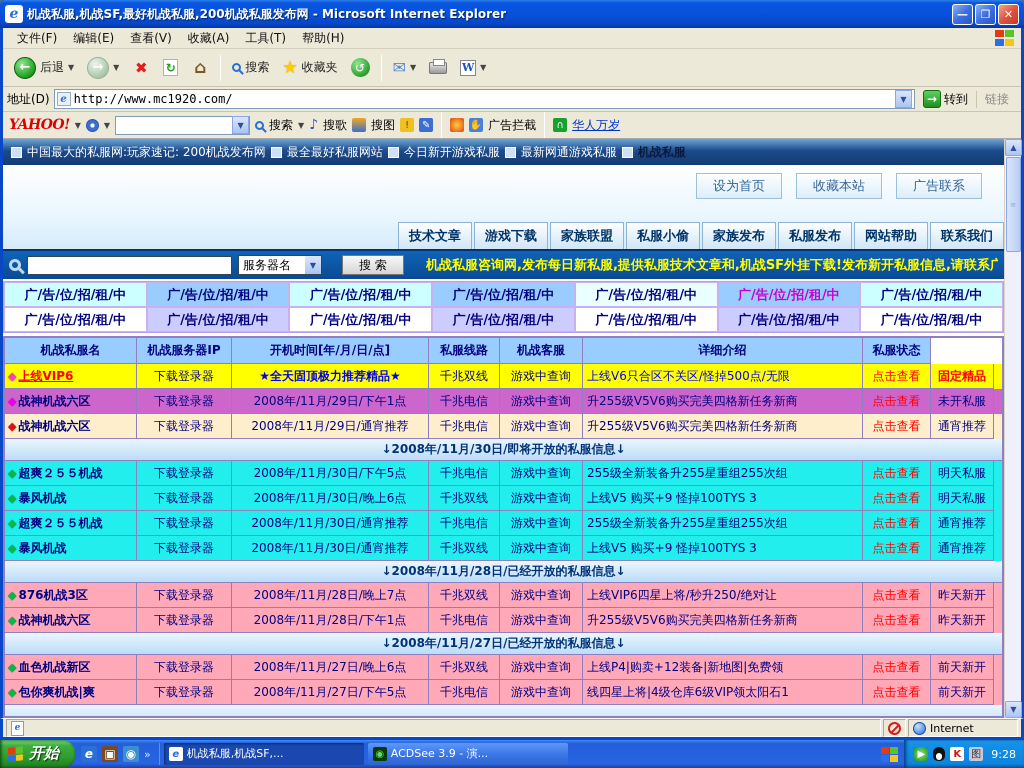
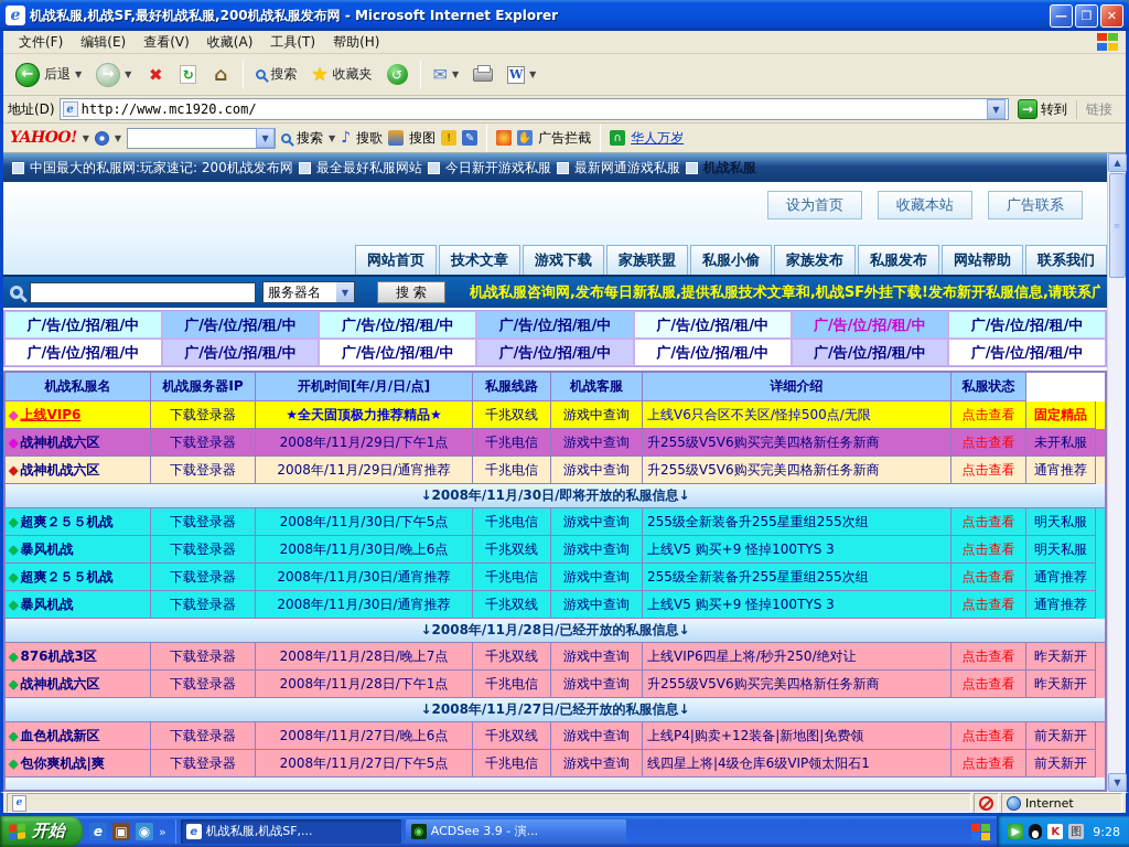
  e
  机战私服,机战SF,最好机战私服,200机战私服发布网 - Microsoft Internet Explorer
  —
  ❐
  ✕
  文件(F)
  编辑(E)
  查看(V)
  收藏(A)
  工具(T)
  帮助(H)
  ←
  后退
  ▼
  →
  ▼
  ✖
  ↻
  ⌂
  搜索
  ★
  收藏夹
  ↺
  ✉
  ▼
  W
  ▼
  地址(D)
  e
  http://www.mc1920.com/
  ▼
  →
  转到
  链接
  YAHOO!
  ▼
  ▼
  ▼
  搜索
  ▼
  ♪
  搜歌
  搜图
  !
  ✎
  ✋
  广告拦截
  ∩
  华人万岁
  中国最大的私服网:玩家速记: 200机战发布网
  最全最好私服网站
  今日新开游戏私服
  最新网通游戏私服
  机战私服
  设为首页
  收藏本站
  广告联系
+ 网站首页
  技术文章
  游戏下载
  家族联盟
  私服小偷
  家族发布
  私服发布
  网站帮助
  联系我们
  服务器名
  ▼
  搜 索
  机战私服咨询网,发布每日新私服,提供私服技术文章和,机战SF外挂下载!发布新开私服信息,请联系广
  广/告/位/招/租/中
  广/告/位/招/租/中
  广/告/位/招/租/中
  广/告/位/招/租/中
  广/告/位/招/租/中
  广/告/位/招/租/中
  广/告/位/招/租/中
  广/告/位/招/租/中
  广/告/位/招/租/中
  广/告/位/招/租/中
  广/告/位/招/租/中
  广/告/位/招/租/中
  广/告/位/招/租/中
  广/告/位/招/租/中
  机战私服名
  机战服务器IP
  开机时间[年/月/日/点]
  私服线路
  机战客服
  详细介绍
  私服状态
  ◆
  上线VIP6
  下载登录器
  ★全天固顶极力推荐精品★
  千兆双线
  游戏中查询
  上线V6只合区不关区/怪掉500点/无限
  点击查看
  固定精品
  ◆
  战神机战六区
  下载登录器
  2008年/11月/29日/下午1点
  千兆电信
  游戏中查询
  升255级V5V6购买完美四格新任务新商
  点击查看
  未开私服
  ◆
  战神机战六区
  下载登录器
  2008年/11月/29日/通宵推荐
  千兆电信
  游戏中查询
  升255级V5V6购买完美四格新任务新商
  点击查看
  通宵推荐
  ↓2008年/11月/30日/即将开放的私服信息↓
  ◆
  超爽２５５机战
  下载登录器
  2008年/11月/30日/下午5点
  千兆电信
  游戏中查询
  255级全新装备升255星重组255次组
  点击查看
  明天私服
  ◆
  暴风机战
  下载登录器
  2008年/11月/30日/晚上6点
  千兆双线
  游戏中查询
  上线V5 购买+9 怪掉100TYS 3
  点击查看
  明天私服
  ◆
  超爽２５５机战
  下载登录器
  2008年/11月/30日/通宵推荐
  千兆电信
  游戏中查询
  255级全新装备升255星重组255次组
  点击查看
  通宵推荐
  ◆
  暴风机战
  下载登录器
  2008年/11月/30日/通宵推荐
  千兆双线
  游戏中查询
  上线V5 购买+9 怪掉100TYS 3
  点击查看
  通宵推荐
  ↓2008年/11月/28日/已经开放的私服信息↓
  ◆
  876机战3区
  下载登录器
  2008年/11月/28日/晚上7点
  千兆双线
  游戏中查询
  上线VIP6四星上将/秒升250/绝对让
  点击查看
  昨天新开
  ◆
  战神机战六区
  下载登录器
  2008年/11月/28日/下午1点
  千兆电信
  游戏中查询
  升255级V5V6购买完美四格新任务新商
  点击查看
  昨天新开
  ↓2008年/11月/27日/已经开放的私服信息↓
  ◆
  血色机战新区
  下载登录器
  2008年/11月/27日/晚上6点
  千兆双线
  游戏中查询
  上线P4|购卖+12装备|新地图|免费领
  点击查看
  前天新开
  ◆
  包你爽机战|爽
  下载登录器
  2008年/11月/27日/下午5点
  千兆电信
  游戏中查询
  线四星上将|4级仓库6级VIP领太阳石1
  点击查看
  前天新开
  ▲
  ≡
  ▼
  e
  Internet
  开始
  e
  ▣
  ◉
  »
  e
  机战私服,机战SF,...
  ◉
  ACDSee 3.9 - 演...
  ▶
  K
  图
  9:28
